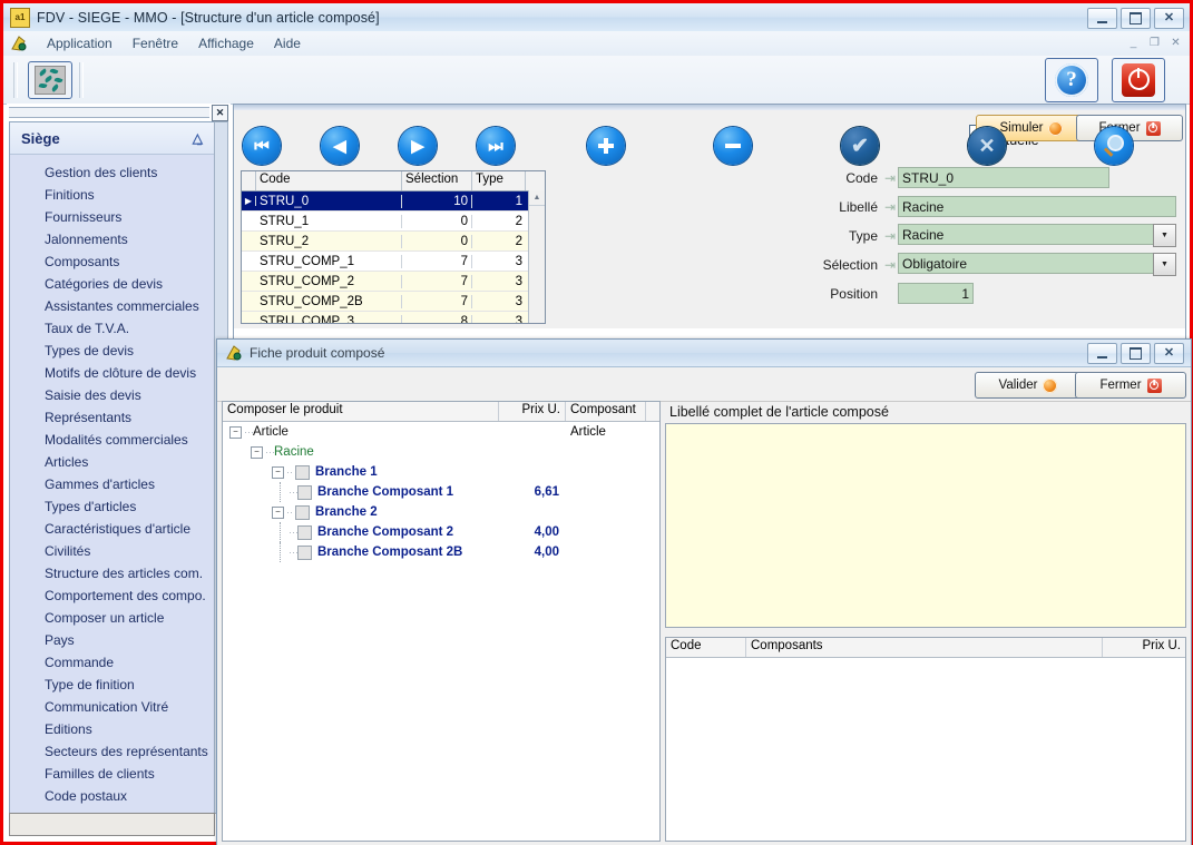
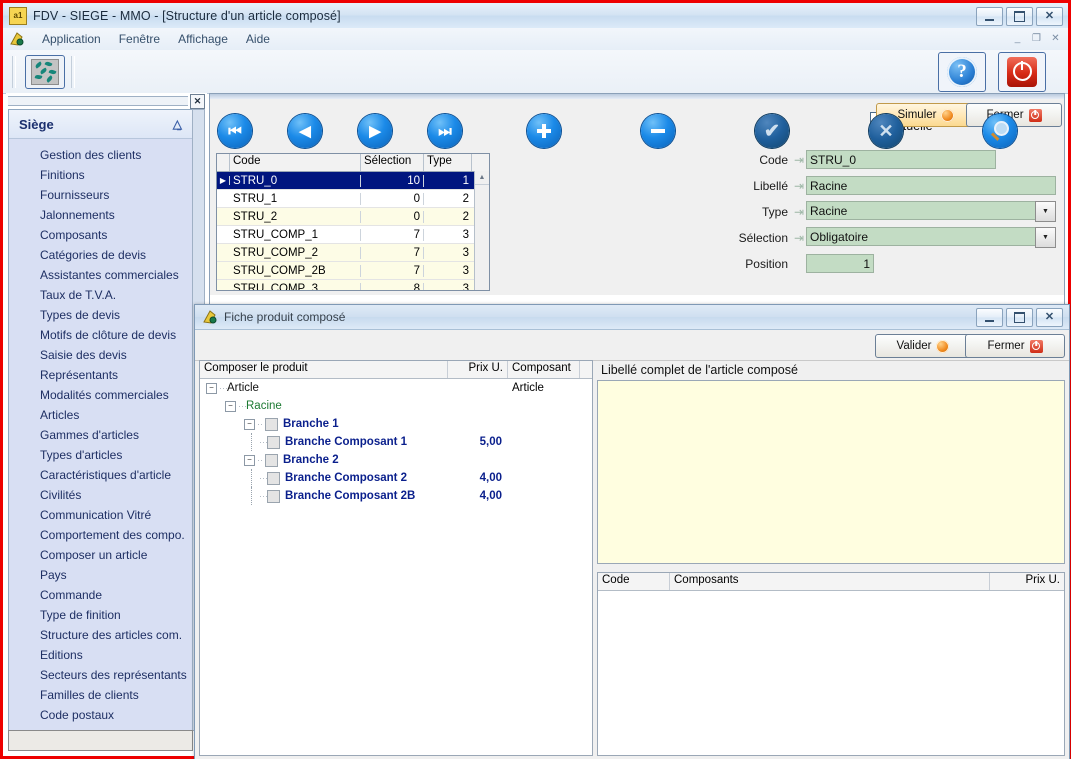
  a1
  FDV - SIEGE - MMO - [Structure d'un article composé]
  ✕
  Application
  Fenêtre
  Affichage
  Aide
  _
  ❐
  ✕
  ?
  ✕
  Siège
  △̱
  Gestion des clients
  Finitions
  Fournisseurs
  Jalonnements
  Composants
  Catégories de devis
  Assistantes commerciales
  Taux de T.V.A.
  Types de devis
  Motifs de clôture de devis
  Saisie des devis
  Représentants
  Modalités commerciales
  Articles
  Gammes d'articles
  Types d'articles
  Caractéristiques d'article
  Civilités
- Structure des articles com.
+ Communication Vitré
  Comportement des compo.
  Composer un article
  Pays
  Commande
  Type de finition
- Communication Vitré
+ Structure des articles com.
  Editions
  Secteurs des représentants
  Familles de clients
  Code postaux
  Simuler
  ⏮
  ◀
  ▶
  ⏭
  ✔
  ✕
  Code
  Sélection
  Type
  ▶
  STRU_0
  10
  1
  STRU_1
  0
  2
  STRU_2
  0
  2
  STRU_COMP_1
  7
  3
  STRU_COMP_2
  7
  3
  STRU_COMP_2B
  7
  3
  STRU_COMP_3
  8
  3
  Code
  ⇥
  STRU_0
  Libellé
  ⇥
  Racine
  Type
  ⇥
  Racine
  Sélection
  ⇥
  Obligatoire
  Position
  1
  Fiche produit composé
  ✕
  Valider
  Fermer
  Composer le produit
  Prix U.
  Composant
  −
  ···
  Article
  Article
  −
  ···
  Racine
  −
  ··
  Branche 1
  Branche Composant 1
- 6,61
+ 5,00
  −
  ··
  Branche 2
  Branche Composant 2
  4,00
  Branche Composant 2B
  4,00
  Libellé complet de l'article composé
  Code
  Composants
  Prix U.
